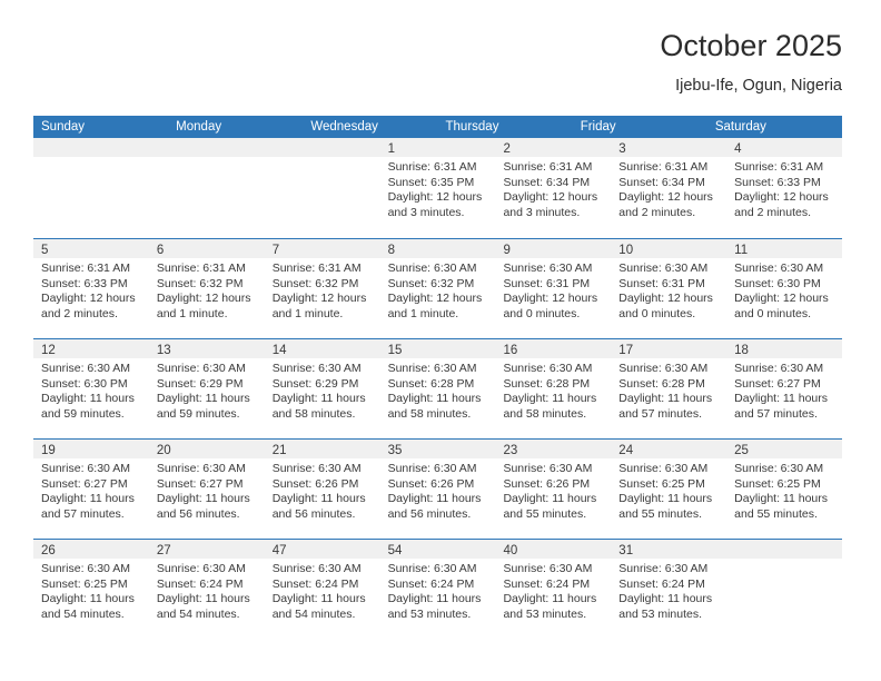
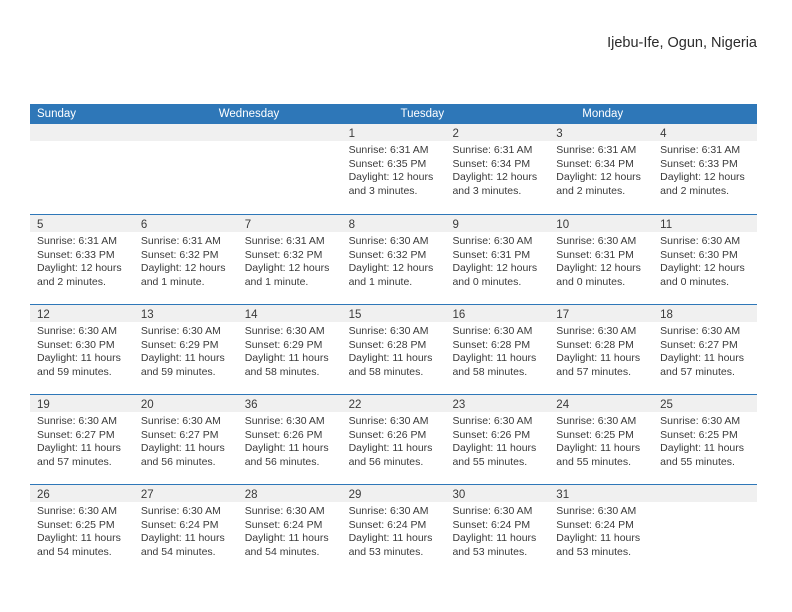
- October 2025
  Ijebu-Ife, Ogun, Nigeria
  Sunday
- Monday
+ Wednesday
+ Tuesday
- Wednesday
+ Monday
- Thursday
- Friday
- Saturday
  1
  Sunrise: 6:31 AM
  Sunset: 6:35 PM
  Daylight: 12 hours
  and 3 minutes.
  2
  Sunrise: 6:31 AM
  Sunset: 6:34 PM
  Daylight: 12 hours
  and 3 minutes.
  3
  Sunrise: 6:31 AM
  Sunset: 6:34 PM
  Daylight: 12 hours
  and 2 minutes.
  4
  Sunrise: 6:31 AM
  Sunset: 6:33 PM
  Daylight: 12 hours
  and 2 minutes.
  5
  Sunrise: 6:31 AM
  Sunset: 6:33 PM
  Daylight: 12 hours
  and 2 minutes.
  6
  Sunrise: 6:31 AM
  Sunset: 6:32 PM
  Daylight: 12 hours
  and 1 minute.
  7
  Sunrise: 6:31 AM
  Sunset: 6:32 PM
  Daylight: 12 hours
  and 1 minute.
  8
  Sunrise: 6:30 AM
  Sunset: 6:32 PM
  Daylight: 12 hours
  and 1 minute.
  9
  Sunrise: 6:30 AM
  Sunset: 6:31 PM
  Daylight: 12 hours
  and 0 minutes.
  10
  Sunrise: 6:30 AM
  Sunset: 6:31 PM
  Daylight: 12 hours
  and 0 minutes.
  11
  Sunrise: 6:30 AM
  Sunset: 6:30 PM
  Daylight: 12 hours
  and 0 minutes.
  12
  Sunrise: 6:30 AM
  Sunset: 6:30 PM
  Daylight: 11 hours
  and 59 minutes.
  13
  Sunrise: 6:30 AM
  Sunset: 6:29 PM
  Daylight: 11 hours
  and 59 minutes.
  14
  Sunrise: 6:30 AM
  Sunset: 6:29 PM
  Daylight: 11 hours
  and 58 minutes.
  15
  Sunrise: 6:30 AM
  Sunset: 6:28 PM
  Daylight: 11 hours
  and 58 minutes.
  16
  Sunrise: 6:30 AM
  Sunset: 6:28 PM
  Daylight: 11 hours
  and 58 minutes.
  17
  Sunrise: 6:30 AM
  Sunset: 6:28 PM
  Daylight: 11 hours
  and 57 minutes.
  18
  Sunrise: 6:30 AM
  Sunset: 6:27 PM
  Daylight: 11 hours
  and 57 minutes.
  19
  Sunrise: 6:30 AM
  Sunset: 6:27 PM
  Daylight: 11 hours
  and 57 minutes.
  20
  Sunrise: 6:30 AM
  Sunset: 6:27 PM
  Daylight: 11 hours
  and 56 minutes.
- 21
+ 36
  Sunrise: 6:30 AM
  Sunset: 6:26 PM
  Daylight: 11 hours
  and 56 minutes.
- 35
+ 22
  Sunrise: 6:30 AM
  Sunset: 6:26 PM
  Daylight: 11 hours
  and 56 minutes.
  23
  Sunrise: 6:30 AM
  Sunset: 6:26 PM
  Daylight: 11 hours
  and 55 minutes.
  24
  Sunrise: 6:30 AM
  Sunset: 6:25 PM
  Daylight: 11 hours
  and 55 minutes.
  25
  Sunrise: 6:30 AM
  Sunset: 6:25 PM
  Daylight: 11 hours
  and 55 minutes.
  26
  Sunrise: 6:30 AM
  Sunset: 6:25 PM
  Daylight: 11 hours
  and 54 minutes.
  27
  Sunrise: 6:30 AM
  Sunset: 6:24 PM
  Daylight: 11 hours
  and 54 minutes.
- 47
+ 28
  Sunrise: 6:30 AM
  Sunset: 6:24 PM
  Daylight: 11 hours
  and 54 minutes.
- 54
+ 29
  Sunrise: 6:30 AM
  Sunset: 6:24 PM
  Daylight: 11 hours
  and 53 minutes.
- 40
+ 30
  Sunrise: 6:30 AM
  Sunset: 6:24 PM
  Daylight: 11 hours
  and 53 minutes.
  31
  Sunrise: 6:30 AM
  Sunset: 6:24 PM
  Daylight: 11 hours
  and 53 minutes.
